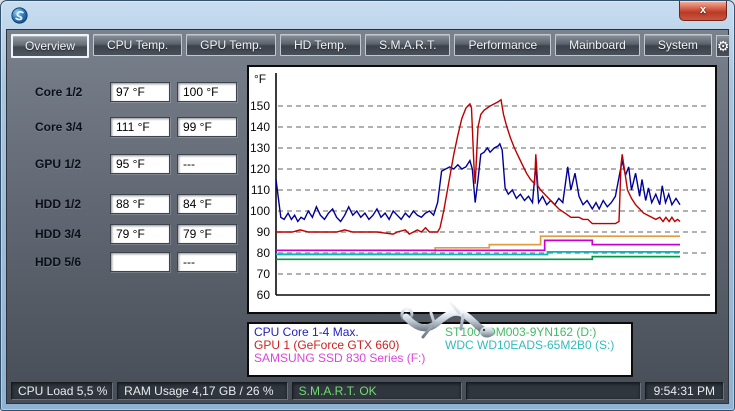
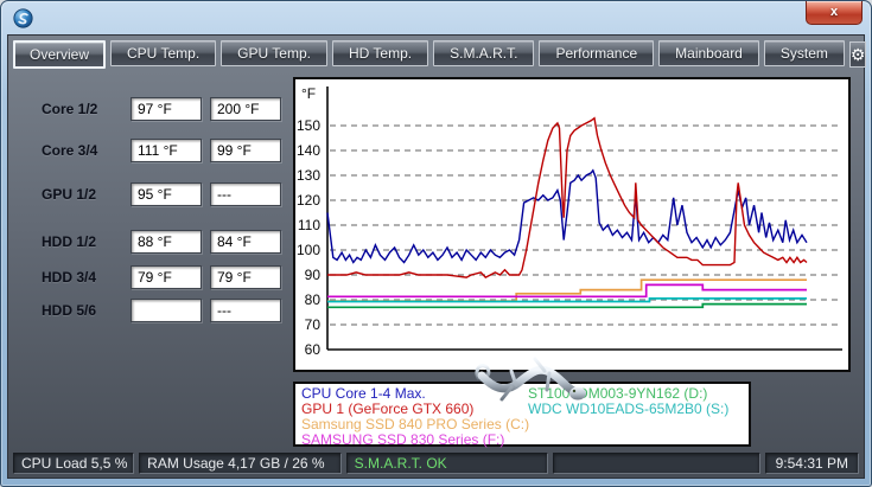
  x
  Overview
  CPU Temp.
  GPU Temp.
  HD Temp.
  S.M.A.R.T.
  Performance
  Mainboard
  System
  ⚙
  Core 1/2
  97 °F
- 100 °F
+ 200 °F
  Core 3/4
  111 °F
  99 °F
  GPU 1/2
  95 °F
  ---
  HDD 1/2
  88 °F
  84 °F
  HDD 3/4
  79 °F
  79 °F
  HDD 5/6
  ---
  150
  140
  130
  120
  110
  100
  90
  80
  70
  60
  °F
  CPU Core 1-4 Max.
  GPU 1 (GeForce GTX 660)
+ Samsung SSD 840 PRO Series (C:)
  SAMSUNG SSD 830 Series (F:)
  ST100M003-9YN162 (D:)
  WDC WD10EADS-65M2B0 (S:)
  CPU Load 5,5 %
  RAM Usage 4,17 GB / 26 %
  S.M.A.R.T. OK
  9:54:31 PM
